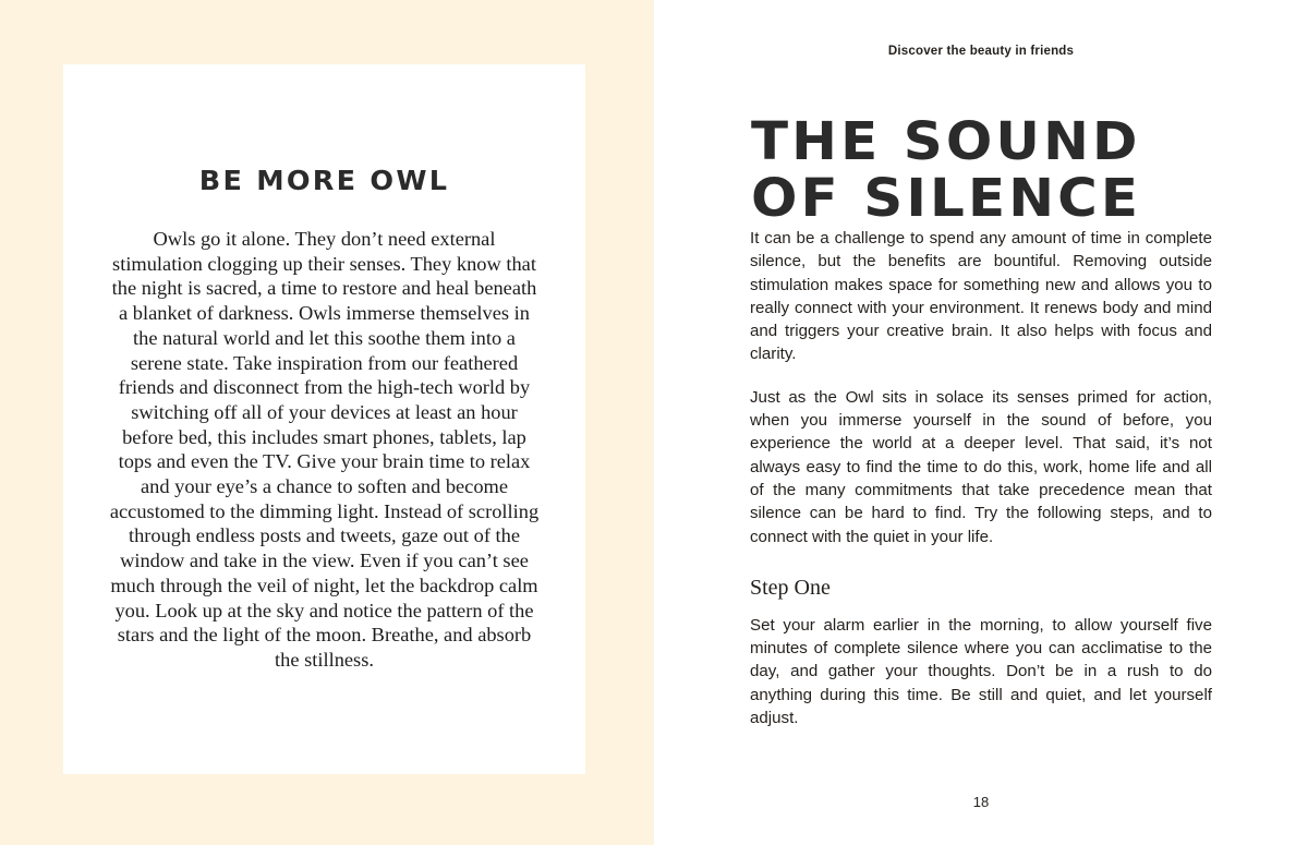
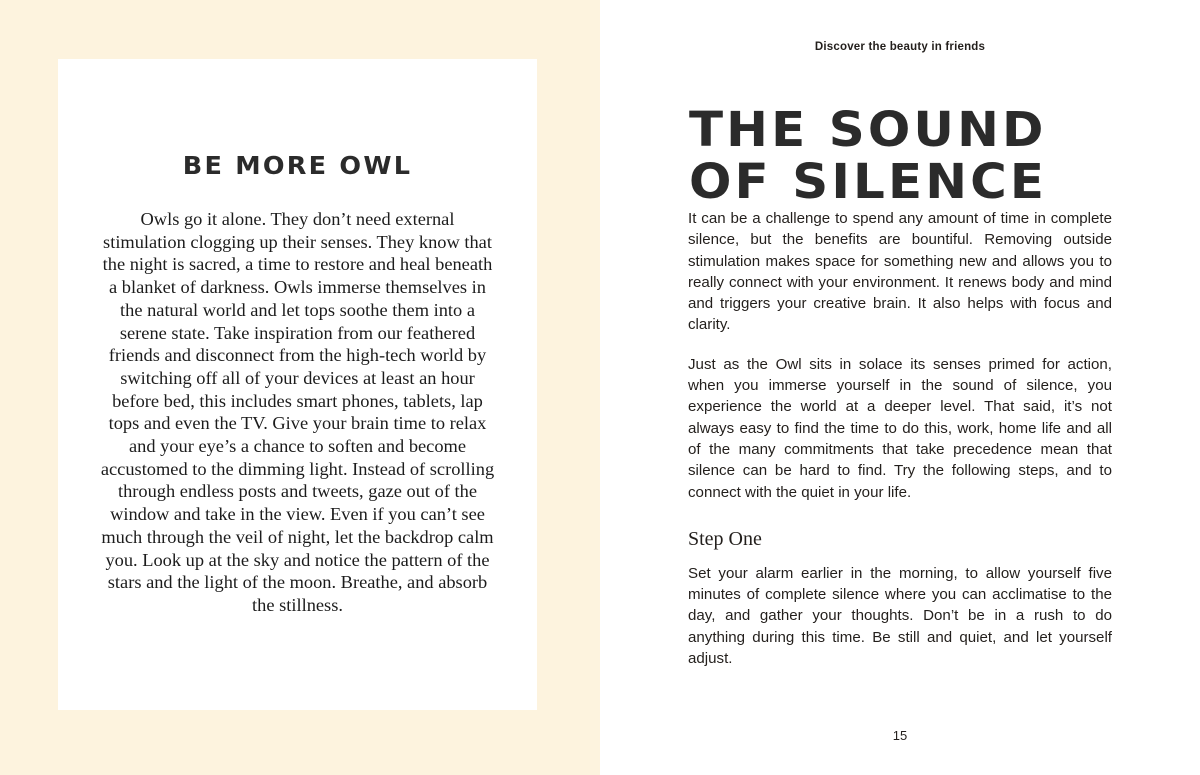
  BE MORE OWL
- Owls go it alone. They don’t need external stimulation clogging up their senses. They know that the night is sacred, a time to restore and heal beneath a blanket of darkness. Owls immerse themselves in the natural world and let this soothe them into a serene state. Take inspiration from our feathered friends and disconnect from the high-tech world by switching off all of your devices at least an hour before bed, this includes smart phones, tablets, lap tops and even the TV. Give your brain time to relax and your eye’s a chance to soften and become accustomed to the dimming light. Instead of scrolling through endless posts and tweets, gaze out of the window and take in the view. Even if you can’t see much through the veil of night, let the backdrop calm you. Look up at the sky and notice the pattern of the stars and the light of the moon. Breathe, and absorb the stillness.
+ Owls go it alone. They don’t need external stimulation clogging up their senses. They know that the night is sacred, a time to restore and heal beneath a blanket of darkness. Owls immerse themselves in the natural world and let tops soothe them into a serene state. Take inspiration from our feathered friends and disconnect from the high-tech world by switching off all of your devices at least an hour before bed, this includes smart phones, tablets, lap tops and even the TV. Give your brain time to relax and your eye’s a chance to soften and become accustomed to the dimming light. Instead of scrolling through endless posts and tweets, gaze out of the window and take in the view. Even if you can’t see much through the veil of night, let the backdrop calm you. Look up at the sky and notice the pattern of the stars and the light of the moon. Breathe, and absorb the stillness.
  Discover the beauty in friends
  THE SOUND
  OF SILENCE
  It can be a challenge to spend any amount of time in complete silence, but the benefits are bountiful. Removing outside stimulation makes space for something new and allows you to really connect with your environment. It renews body and mind and triggers your creative brain. It also helps with focus and clarity.
- Just as the Owl sits in solace its senses primed for action, when you immerse yourself in the sound of before, you experience the world at a deeper level. That said, it’s not always easy to find the time to do this, work, home life and all of the many commitments that take precedence mean that silence can be hard to find. Try the following steps, and to connect with the quiet in your life.
+ Just as the Owl sits in solace its senses primed for action, when you immerse yourself in the sound of silence, you experience the world at a deeper level. That said, it’s not always easy to find the time to do this, work, home life and all of the many commitments that take precedence mean that silence can be hard to find. Try the following steps, and to connect with the quiet in your life.
  Step One
  Set your alarm earlier in the morning, to allow yourself five minutes of complete silence where you can acclimatise to the day, and gather your thoughts. Don’t be in a rush to do anything during this time. Be still and quiet, and let yourself adjust.
- 18
+ 15
